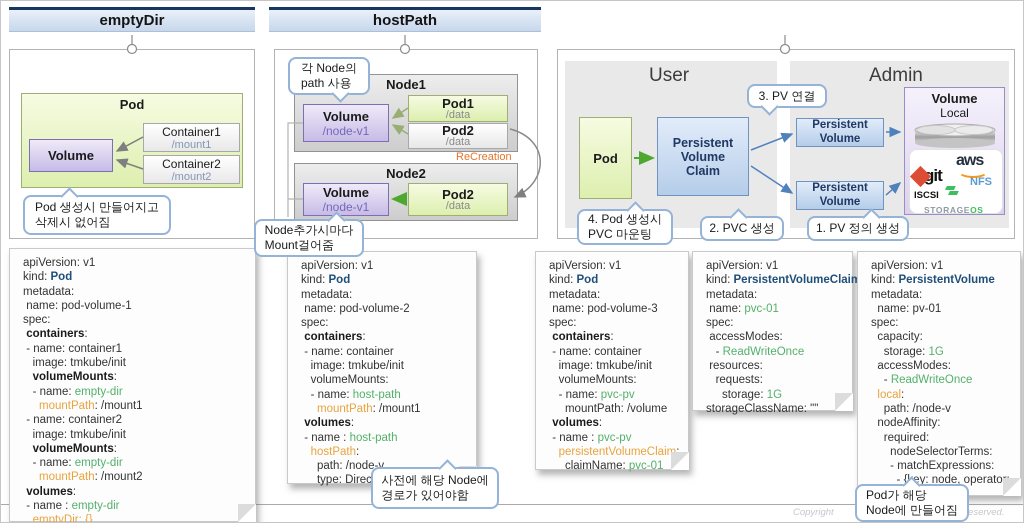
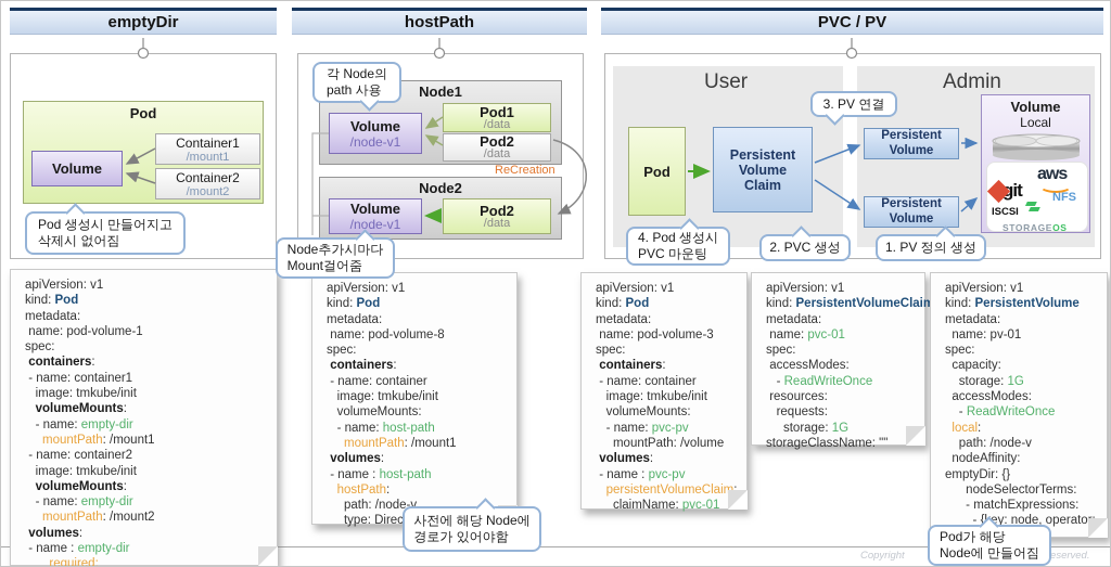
  emptyDir
  hostPath
+ PVC / PV
  Pod
  Volume
  Container1
  /mount1
  Container2
  /mount2
  Pod 생성시 만들어지고
  삭제시 없어짐
  Node1
  Volume
  /node-v1
  Pod1
  /data
  Pod2
  /data
  ReCreation
  Node2
  Volume
  /node-v1
  Pod2
  /data
  각 Node의
  path 사용
  Node추가시마다
  Mount걸어줌
  User
  Admin
  Pod
  Persistent
  Volume
  Claim
  Persistent
  Volume
  Persistent
  Volume
  Volume
  Local
  aws
  NFS
  ISCSI
  STORAGEOS
  3. PV 연결
  4. Pod 생성시
  PVC 마운팅
  2. PVC 생성
  1. PV 정의 생성
  apiVersion: v1
  kind: Pod
  metadata:
  name: pod-volume-1
  spec:
  containers:
  - name: container1
  image: tmkube/init
  volumeMounts:
  - name: empty-dir
  mountPath: /mount1
  - name: container2
  image: tmkube/init
  volumeMounts:
  - name: empty-dir
  mountPath: /mount2
  volumes:
  - name : empty-dir
- emptyDir: {}
+ required:
  apiVersion: v1
  kind: Pod
  metadata:
- name: pod-volume-2
+ name: pod-volume-8
  spec:
  containers:
  - name: container
  image: tmkube/init
  volumeMounts:
  - name: host-path
  mountPath: /mount1
  volumes:
  - name : host-path
  hostPath:
  path: /node
  type: Direc
  apiVersion: v1
  kind: Pod
  metadata:
  name: pod-volume-3
  spec:
  containers:
  - name: container
  image: tmkube/init
  volumeMounts:
  - name: pvc-pv
  mountPath: /volume
  volumes:
  - name : pvc-pv
  persistentVolumeClaim:
  claimName: pvc-01
  apiVersion: v1
  kind: PersistentVolumeClaim
  metadata:
  name: pvc-01
  spec:
  accessModes:
  - ReadWriteOnce
  resources:
  requests:
  storage: 1G
  storageClassName: ""
  apiVersion: v1
  kind: PersistentVolume
  metadata:
  name: pv-01
  spec:
  capacity:
  storage: 1G
  accessModes:
  - ReadWriteOnce
  local:
  path: /node-v
  nodeAffinity:
- required:
+ emptyDir: {}
  nodeSelectorTerms:
  - matchExpressions:
  -y: node, operator:
  사전에 해당 Node에
  경로가 있어야함
  Pod가 해당
  Node에 만들어짐
  Copyright
